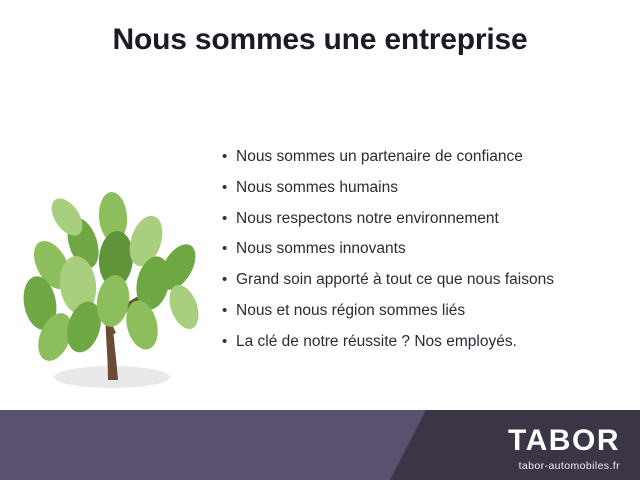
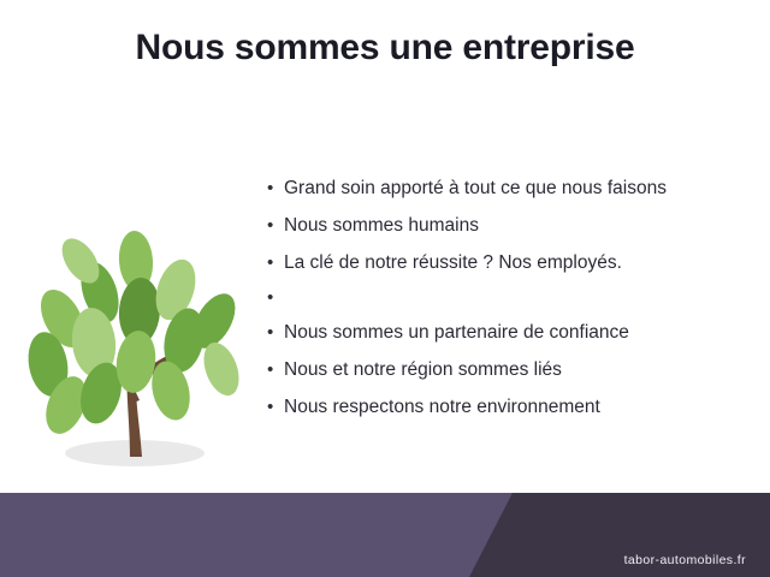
  Nous sommes une entreprise
  •
- Nous sommes un partenaire de confiance
+ Grand soin apporté à tout ce que nous faisons
  •
  Nous sommes humains
  •
- Nous respectons notre environnement
+ La clé de notre réussite ? Nos employés.
  •
- Nous sommes innovants
  •
- Grand soin apporté à tout ce que nous faisons
+ Nous sommes un partenaire de confiance
  •
- Nous et nous région sommes liés
+ Nous et notre région sommes liés
  •
- La clé de notre réussite ? Nos employés.
+ Nous respectons notre environnement
- TABOR
  tabor-automobiles.fr
